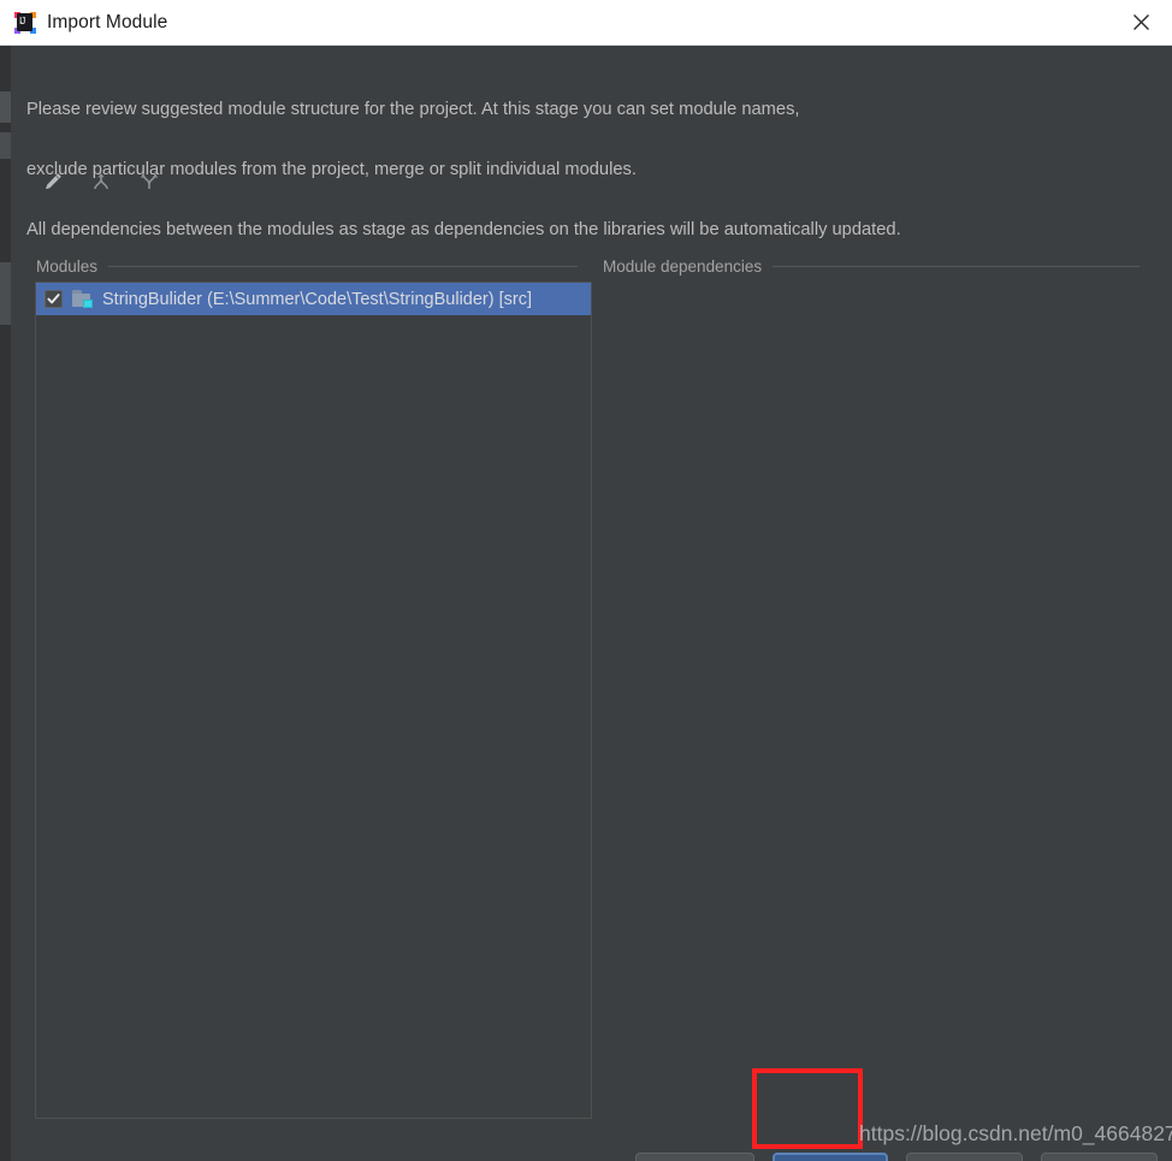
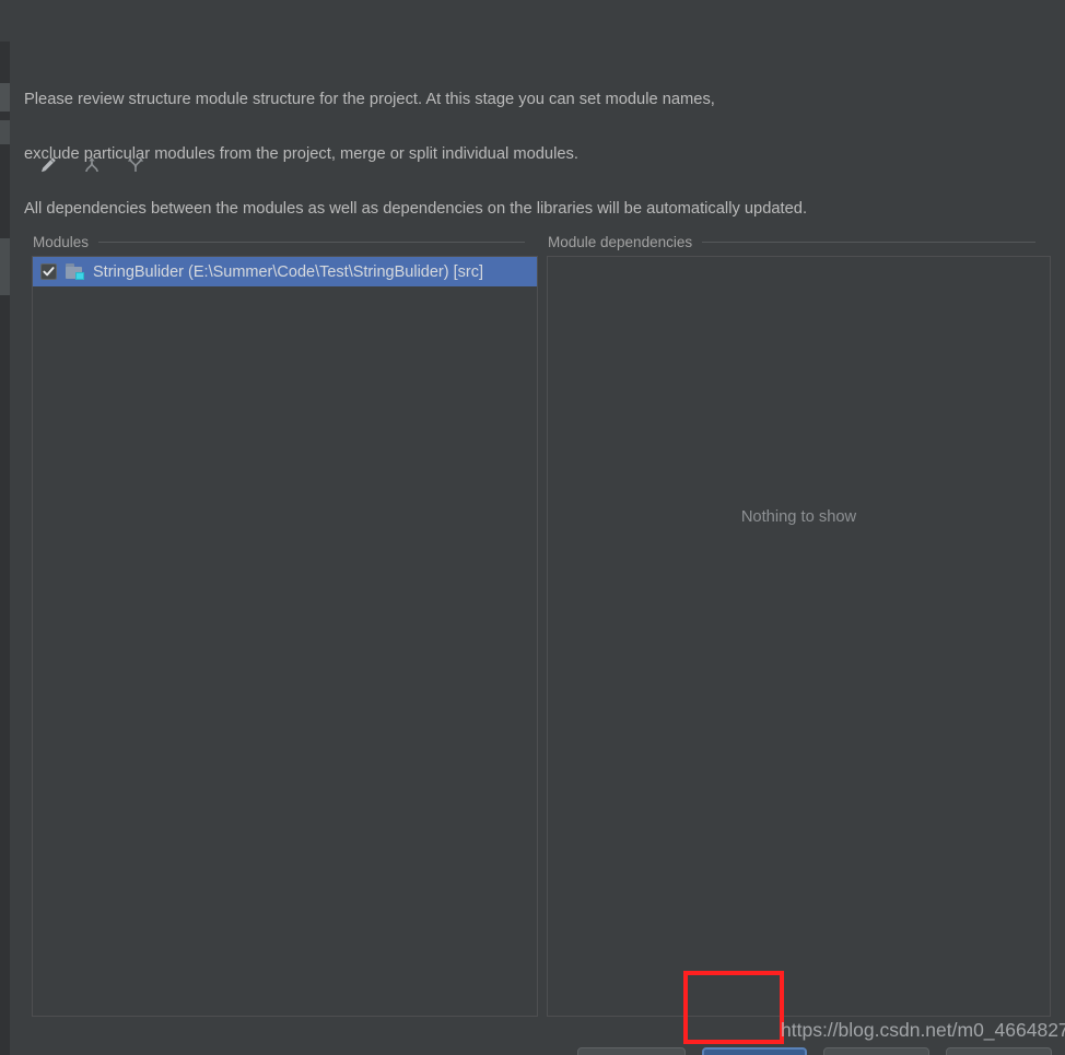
- IJ
- Import Module
- Please review suggested module structure for the project. At this stage you can set module names,
+ Please review structure module structure for the project. At this stage you can set module names,
  exclude particular modules from the project, merge or split individual modules.
- All dependencies between the modules as stage as dependencies on the libraries will be automatically updated.
+ All dependencies between the modules as well as dependencies on the libraries will be automatically updated.
  Modules
  Module dependencies
  StringBulider (E:\Summer\Code\Test\StringBulider) [src]
+ Nothing to show
  https://blog.csdn.net/m0_4664827
